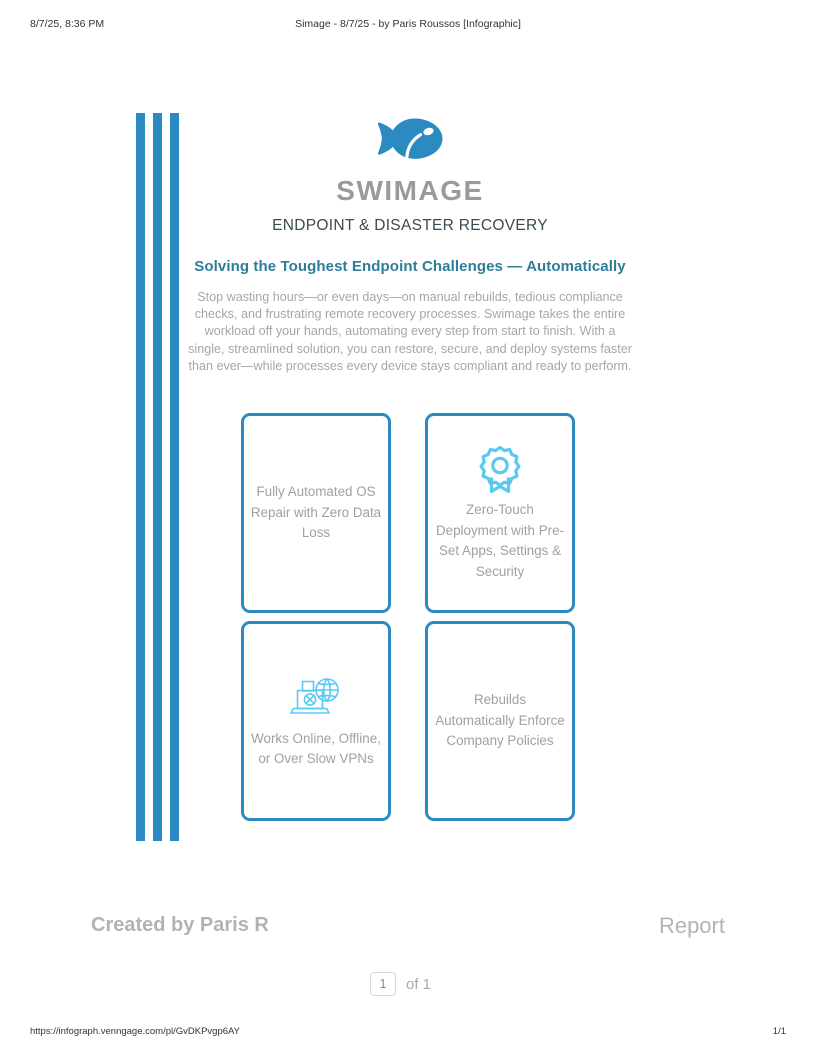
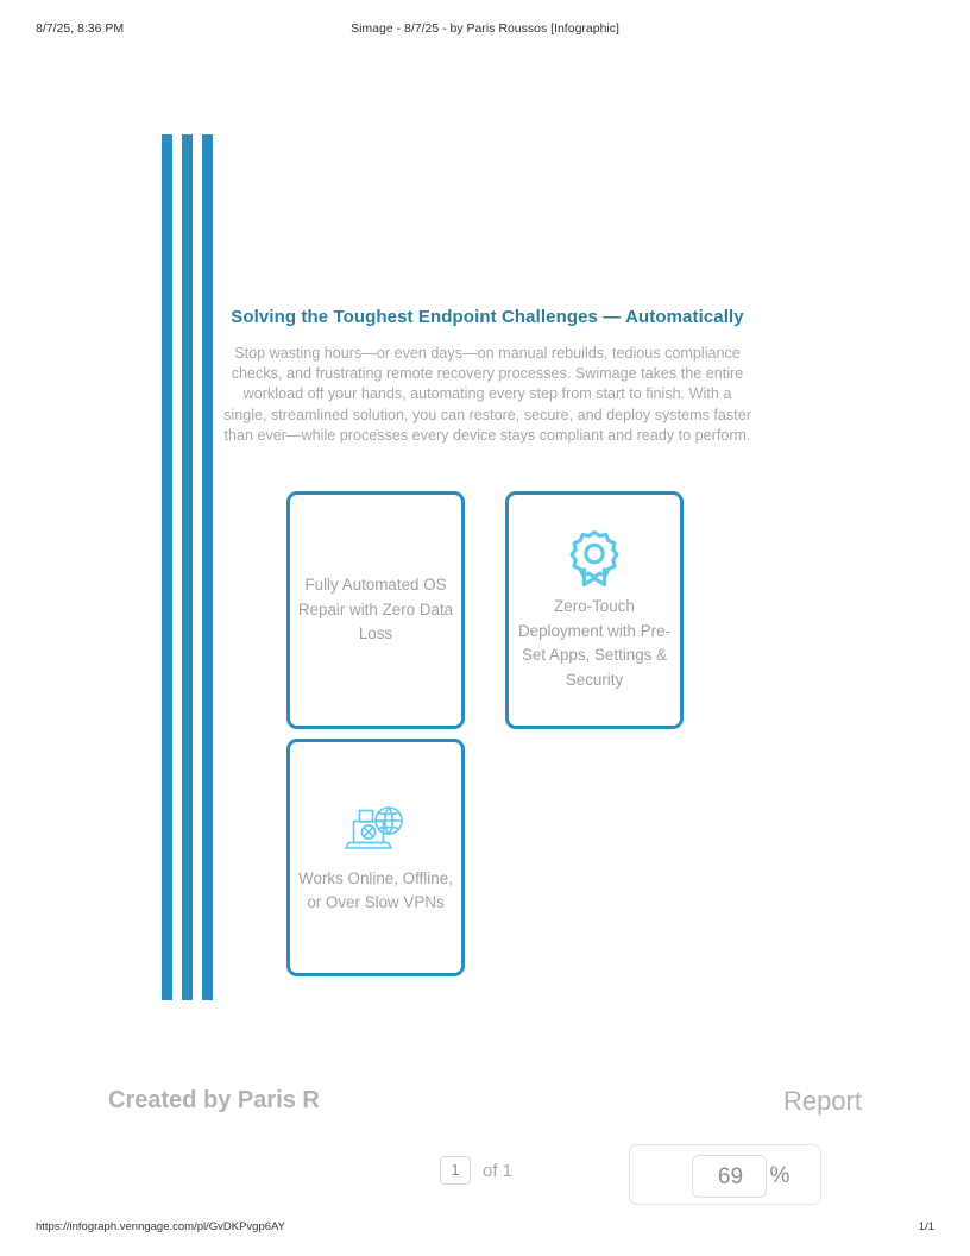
  8/7/25, 8:36 PM
  Simage - 8/7/25 - by Paris Roussos [Infographic]
- SWIMAGE
- ENDPOINT & DISASTER RECOVERY
  Solving the Toughest Endpoint Challenges — Automatically
  Stop wasting hours—or even days—on manual rebuilds, tedious compliance checks, and frustrating remote recovery processes. Swimage takes the entire workload off your hands, automating every step from start to finish. With a single, streamlined solution, you can restore, secure, and deploy systems faster than ever—while processes every device stays compliant and ready to perform.
  Fully Automated OS Repair with Zero Data Loss
  Zero-Touch Deployment with Pre-Set Apps, Settings & Security
  Works Online, Offline, or Over Slow VPNs
- Rebuilds Automatically Enforce Company Policies
  Created by Paris R
  Report
  1
  of 1
+ 69
+ %
  https://infograph.venngage.com/pl/GvDKPvgp6AY
  1/1
